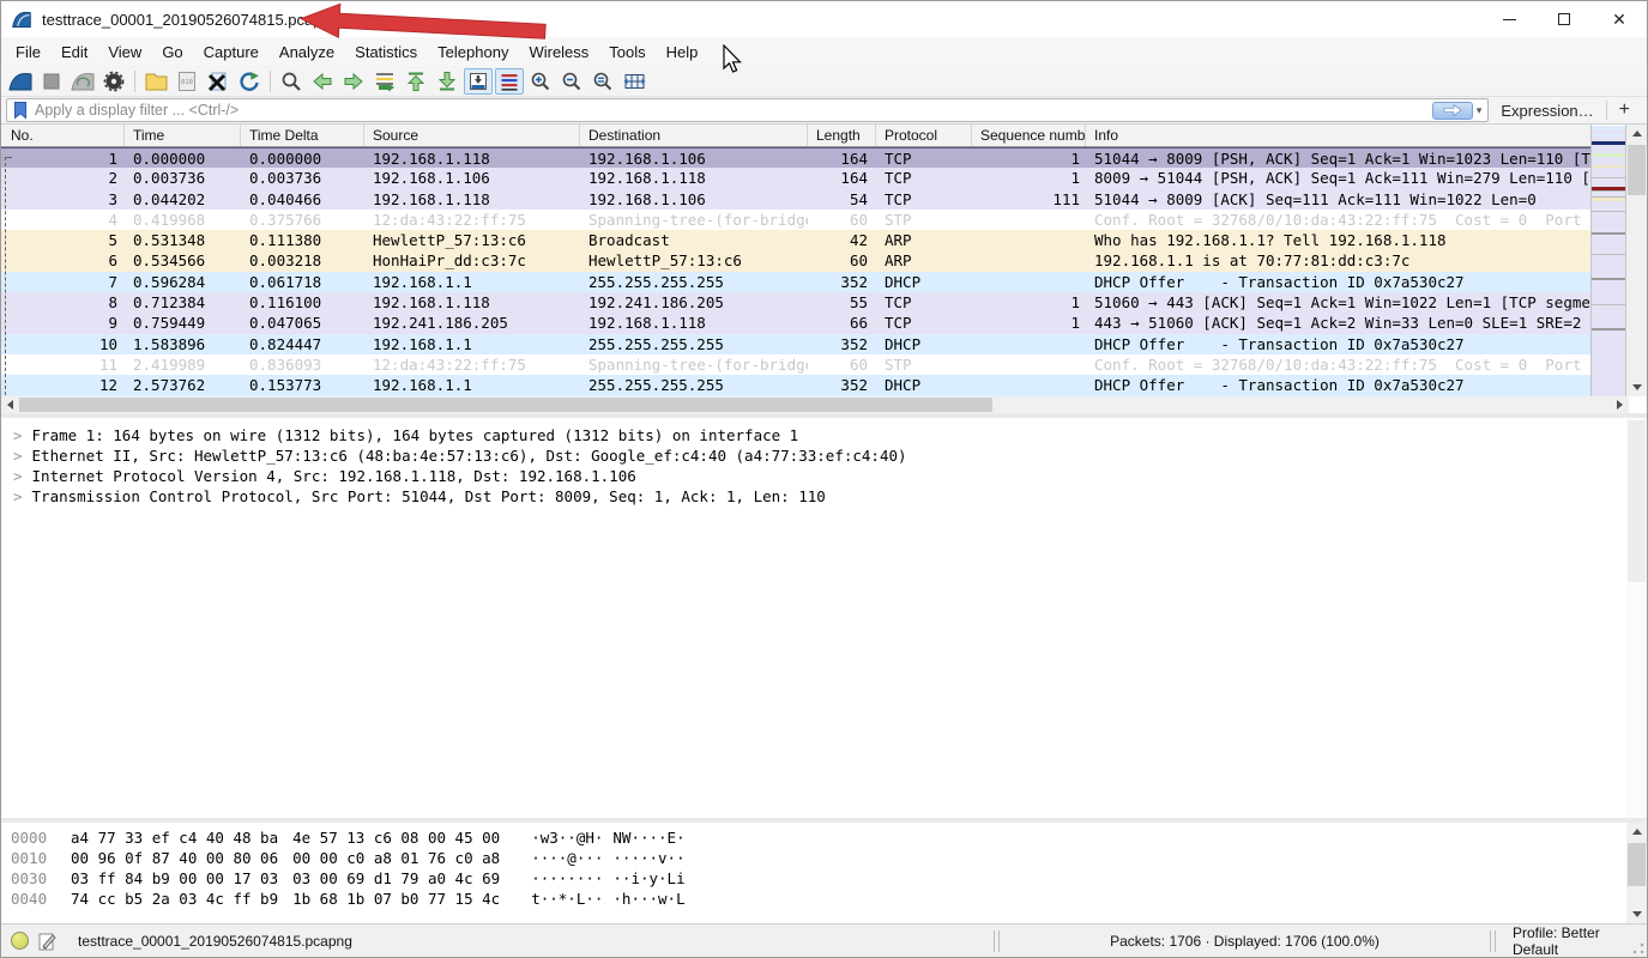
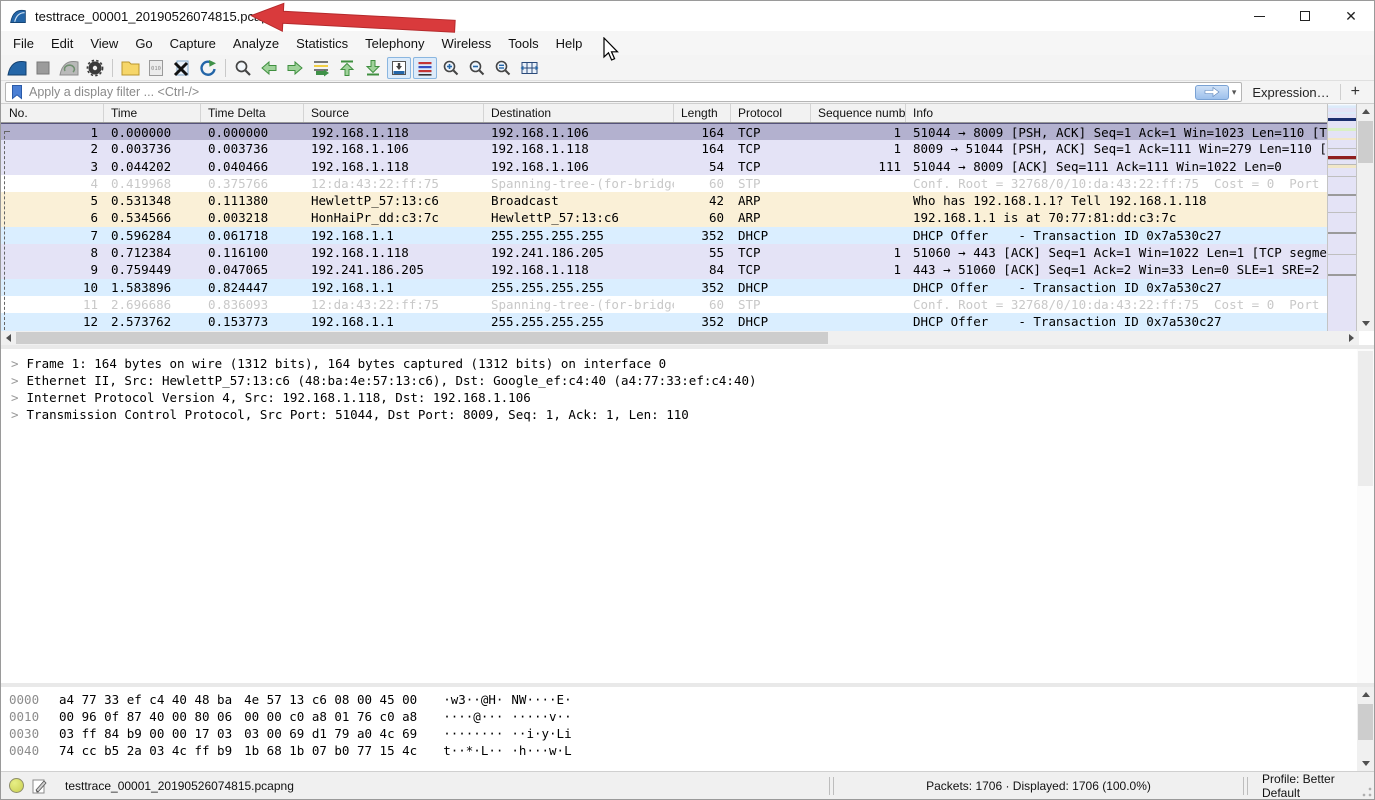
  testtrace_00001_20190526074815.pc
  ✕
  File
  Edit
  View
  Go
  Capture
  Analyze
  Statistics
  Telephony
  Wireless
  Tools
  Help
  Apply a display filter ... <Ctrl-/>
  ▾
  Expression…
  +
  No.
  Time
  Time Delta
  Source
  Destination
  Length
  Protocol
  Sequence numb
  Info
  1
  0.000000
  0.000000
  192.168.1.118
  192.168.1.106
  164
  TCP
  1
  51044 → 8009 [PSH, ACK] Seq=1 Ack=1 Win=1023 Len=110 [T
  2
  0.003736
  0.003736
  192.168.1.106
  192.168.1.118
  164
  TCP
  1
  8009 → 51044 [PSH, ACK] Seq=1 Ack=111 Win=279 Len=110 [
  3
  0.044202
  0.040466
  192.168.1.118
  192.168.1.106
  54
  TCP
  111
  51044 → 8009 [ACK] Seq=111 Ack=111 Win=1022 Len=0
  4
  0.419968
  0.375766
  12:da:43:22:ff:75
  Spanning-tree-(for-bridg
  60
  STP
  Conf. Root = 32768/0/10:da:43:22:ff:75 Cost = 0 Port
  5
  0.531348
  0.111380
  HewlettP_57:13:c6
  Broadcast
  42
  ARP
  Who has 192.168.1.1? Tell 192.168.1.118
  6
  0.534566
  0.003218
  HonHaiPr_dd:c3:7c
  HewlettP_57:13:c6
  60
  ARP
  192.168.1.1 is at 70:77:81:dd:c3:7c
  7
  0.596284
  0.061718
  192.168.1.1
  255.255.255.255
  352
  DHCP
  DHCP Offer - Transaction ID 0x7a530c27
  8
  0.712384
  0.116100
  192.168.1.118
  192.241.186.205
  55
  TCP
  1
  51060 → 443 [ACK] Seq=1 Ack=1 Win=1022 Len=1 [TCP segme
  9
  0.759449
  0.047065
  192.241.186.205
  192.168.1.118
- 66
+ 84
  TCP
  1
  443 → 51060 [ACK] Seq=1 Ack=2 Win=33 Len=0 SLE=1 SRE=2
  10
  1.583896
  0.824447
  192.168.1.1
  255.255.255.255
  352
  DHCP
  DHCP Offer - Transaction ID 0x7a530c27
  11
- 2.419989
+ 2.696686
  0.836093
  12:da:43:22:ff:75
  Spanning-tree-(for-bridg
  60
  STP
  Conf. Root = 32768/0/10:da:43:22:ff:75 Cost = 0 Port
  12
  2.573762
  0.153773
  192.168.1.1
  255.255.255.255
  352
  DHCP
  DHCP Offer - Transaction ID 0x7a530c27
- > Frame 1: 164 bytes on wire (1312 bits), 164 bytes captured (1312 bits) on interface 1
+ > Frame 1: 164 bytes on wire (1312 bits), 164 bytes captured (1312 bits) on interface 0
  > Ethernet II, Src: HewlettP_57:13:c6 (48:ba:4e:57:13:c6), Dst: Google_ef:c4:40 (a4:77:33:ef:c4:40)
  > Internet Protocol Version 4, Src: 192.168.1.118, Dst: 192.168.1.106
  > Transmission Control Protocol, Src Port: 51044, Dst Port: 8009, Seq: 1, Ack: 1, Len: 110
  0000
  a4 77 33 ef c4 40 48 ba
  4e 57 13 c6 08 00 45 00
  ·w3··@H·
  NW····E·
  0010
  00 96 0f 87 40 00 80 06
  00 00 c0 a8 01 76 c0 a8
  ····@···
  ·····v··
  0030
  03 ff 84 b9 00 00 17 03
  03 00 69 d1 79 a0 4c 69
  ········
  ··i·y·Li
  0040
  74 cc b5 2a 03 4c ff b9
  1b 68 1b 07 b0 77 15 4c
  t··*·L··
  ·h···w·L
  testtrace_00001_20190526074815.pcapng
  Packets: 1706 · Displayed: 1706 (100.0%)
  Profile: Better Default
